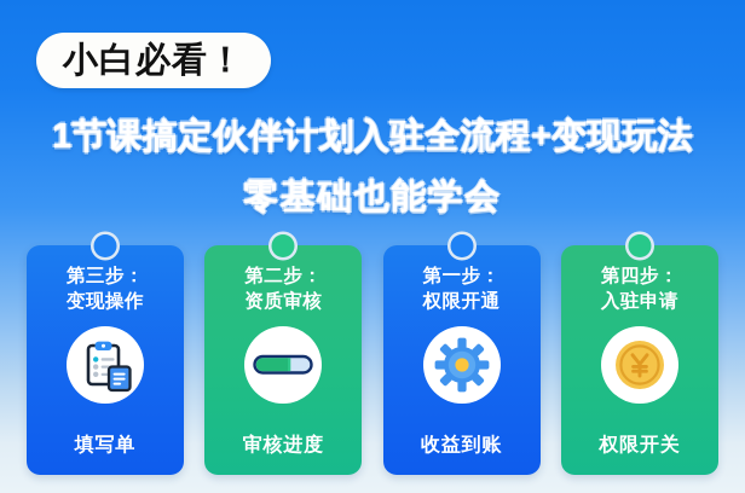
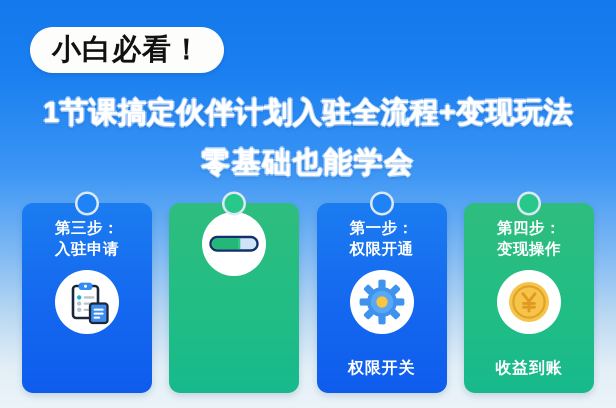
  小白必看！
  1节课搞定伙伴计划入驻全流程+变现玩法
  零基础也能学会
  第三步：
- 变现操作
+ 入驻申请
- 填写单
- 第二步：
- 资质审核
- 审核进度
  第一步：
  权限开通
- 收益到账
+ 权限开关
  第四步：
- 入驻申请
+ 变现操作
- 权限开关
+ 收益到账
